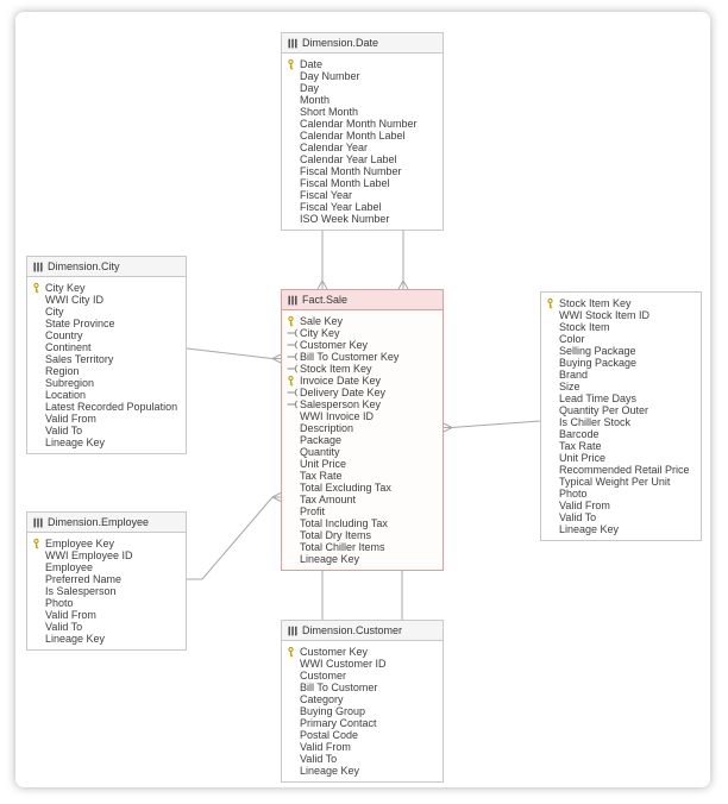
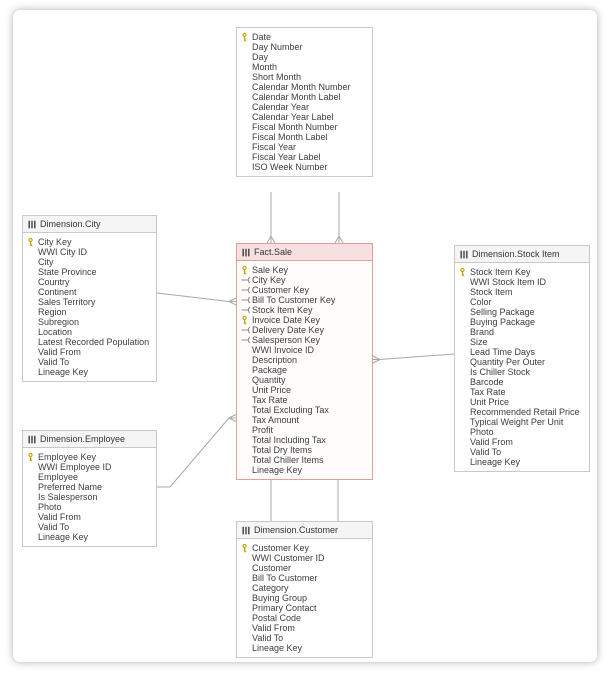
- Dimension.Date
  Date
  Day Number
  Day
  Month
  Short Month
  Calendar Month Number
  Calendar Month Label
  Calendar Year
  Calendar Year Label
  Fiscal Month Number
  Fiscal Month Label
  Fiscal Year
  Fiscal Year Label
  ISO Week Number
  Dimension.City
  City Key
  WWI City ID
  City
  State Province
  Country
  Continent
  Sales Territory
  Region
  Subregion
  Location
  Latest Recorded Population
  Valid From
  Valid To
  Lineage Key
  Fact.Sale
  Sale Key
  City Key
  Customer Key
  Bill To Customer Key
  Stock Item Key
  Invoice Date Key
  Delivery Date Key
  Salesperson Key
  WWI Invoice ID
  Description
  Package
  Quantity
  Unit Price
  Tax Rate
  Total Excluding Tax
  Tax Amount
  Profit
  Total Including Tax
  Total Dry Items
  Total Chiller Items
  Lineage Key
+ Dimension.Stock Item
  Stock Item Key
  WWI Stock Item ID
  Stock Item
  Color
  Selling Package
  Buying Package
  Brand
  Size
  Lead Time Days
  Quantity Per Outer
  Is Chiller Stock
  Barcode
  Tax Rate
  Unit Price
  Recommended Retail Price
  Typical Weight Per Unit
  Photo
  Valid From
  Valid To
  Lineage Key
  Dimension.Employee
  Employee Key
  WWI Employee ID
  Employee
  Preferred Name
  Is Salesperson
  Photo
  Valid From
  Valid To
  Lineage Key
  Dimension.Customer
  Customer Key
  WWI Customer ID
  Customer
  Bill To Customer
  Category
  Buying Group
  Primary Contact
  Postal Code
  Valid From
  Valid To
  Lineage Key
